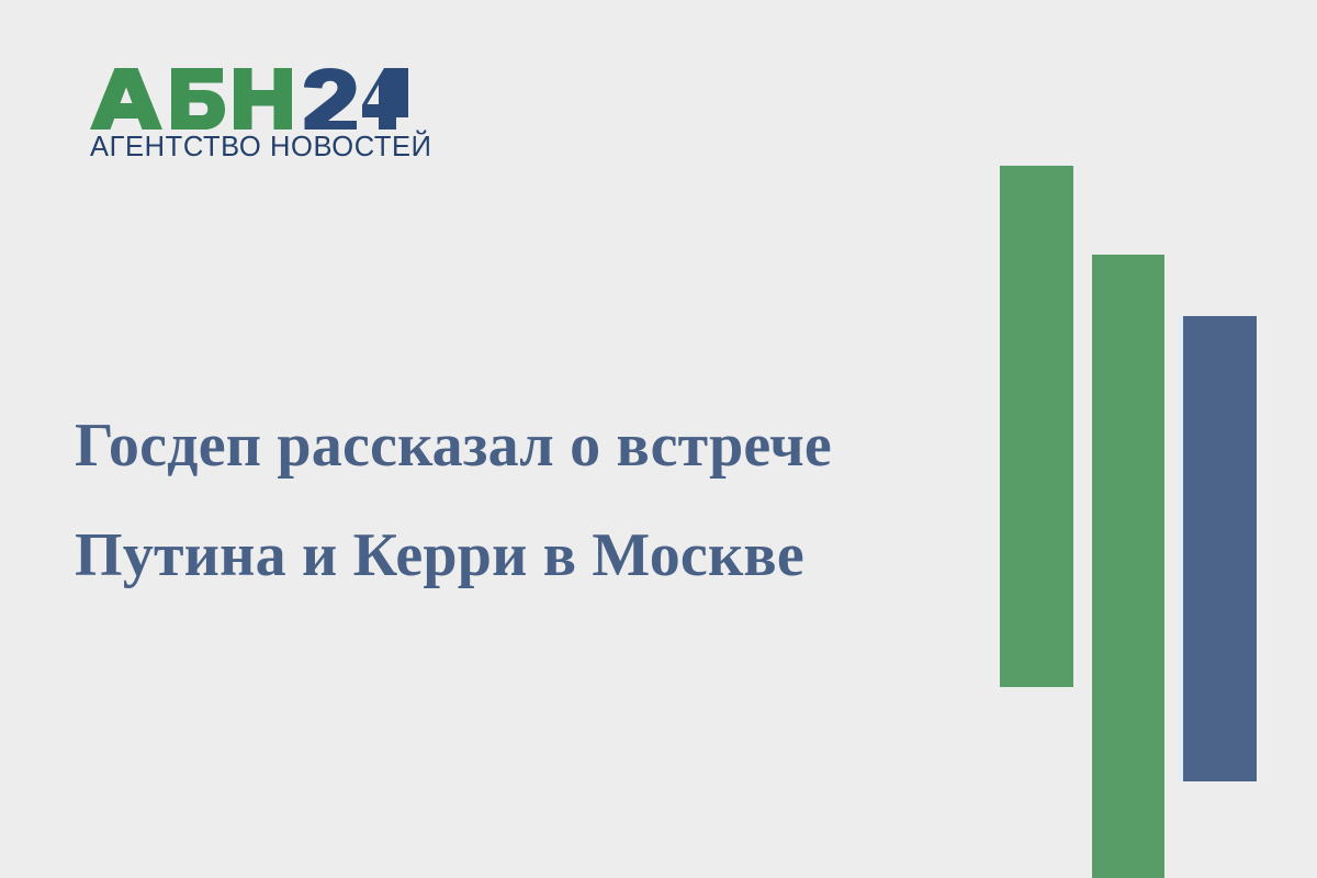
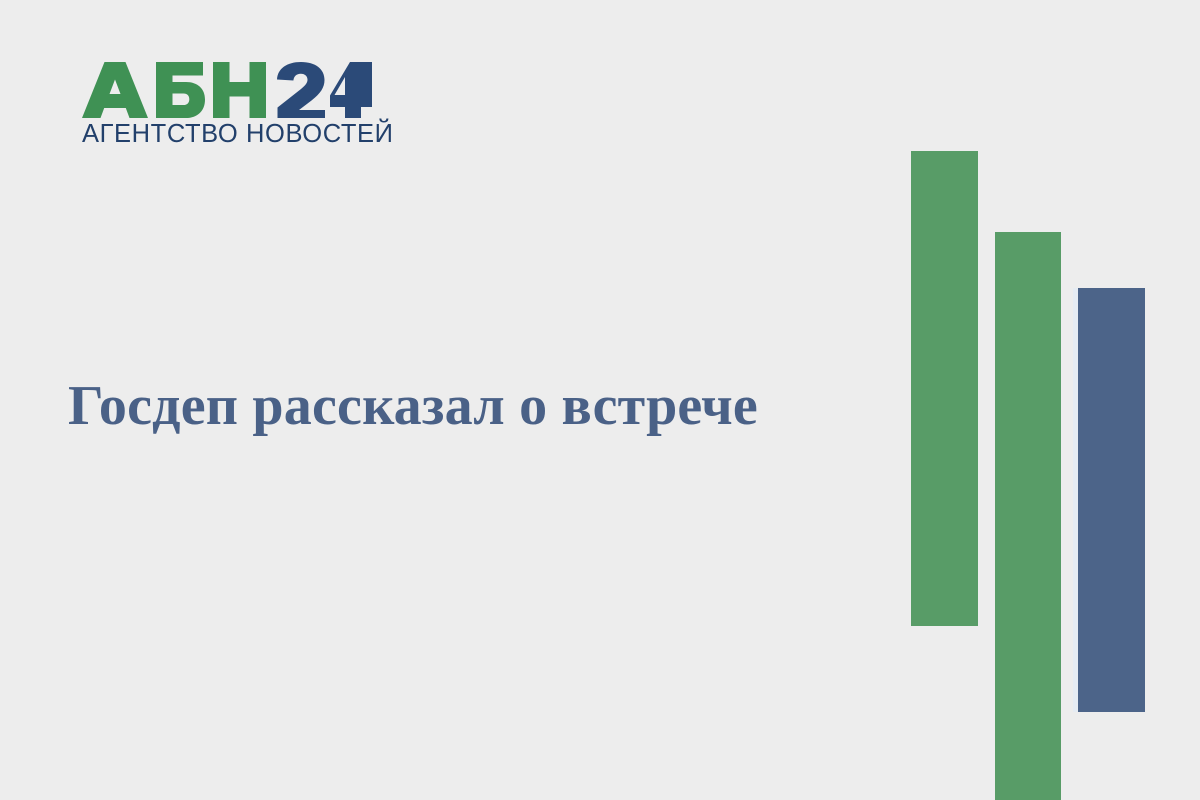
  АГЕНТСТВО НОВОСТЕЙ
  Госдеп рассказал о встрече
- Путина и Керри в Москве
